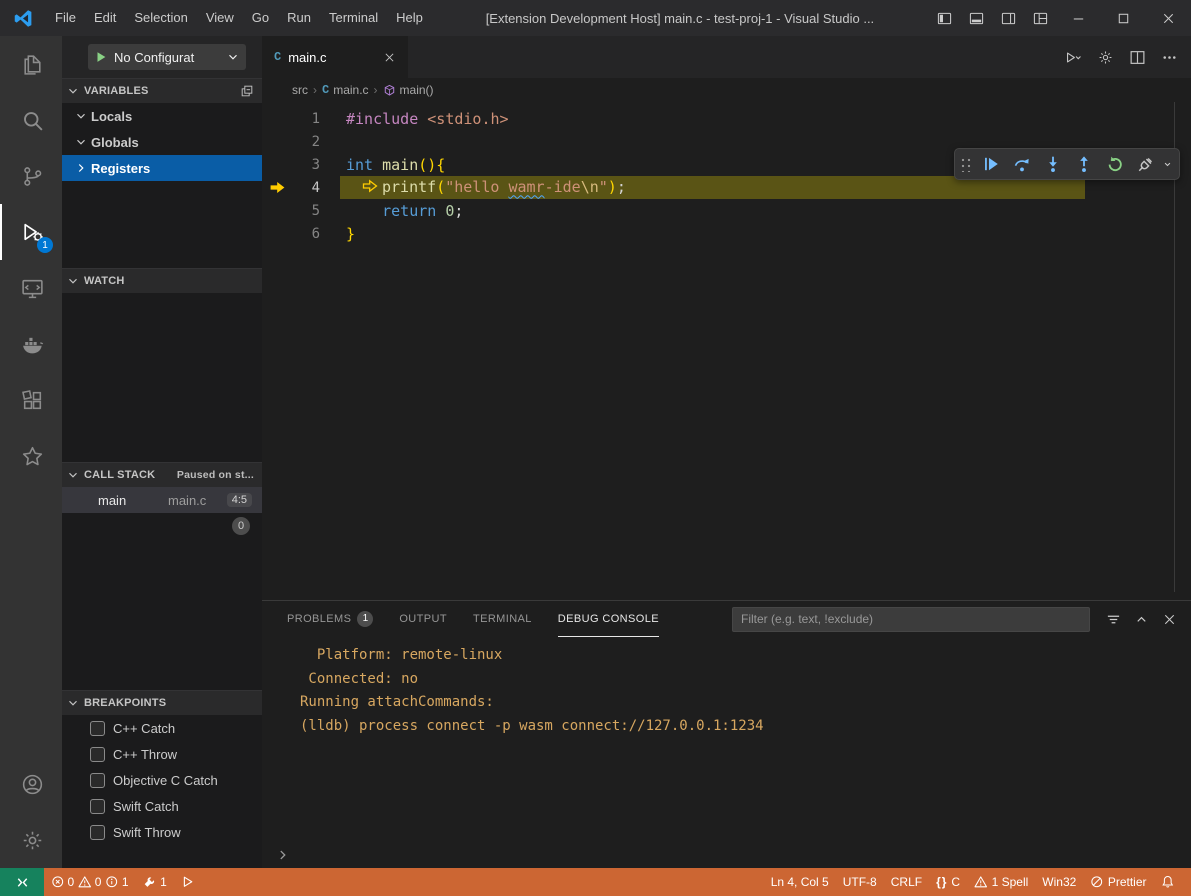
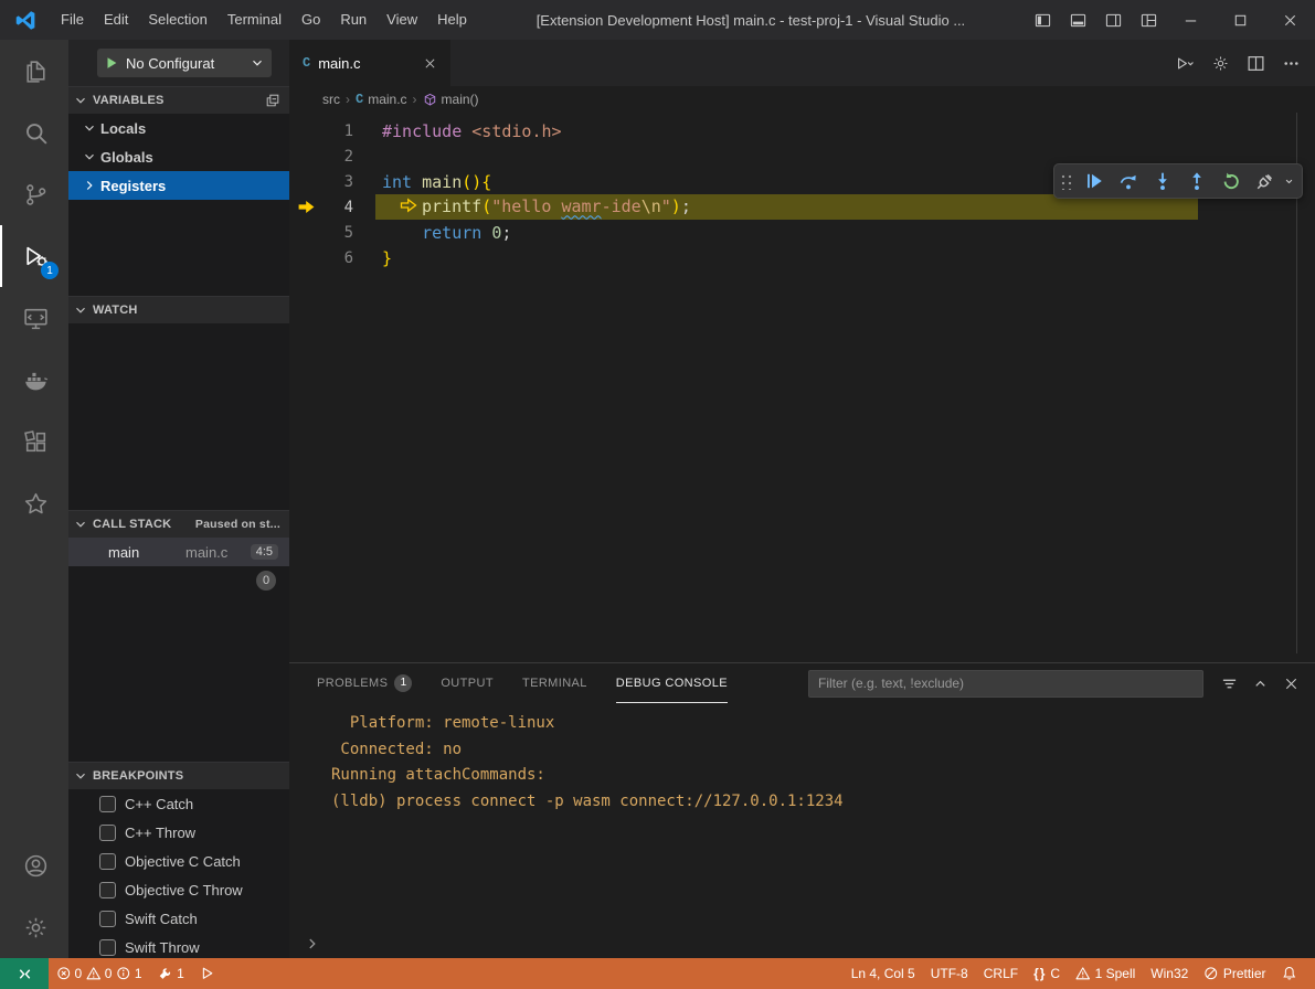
  File
  Edit
  Selection
- View
+ Terminal
  Go
  Run
- Terminal
+ View
  Help
  [Extension Development Host] main.c - test-proj-1 - Visual Studio ...
  1
  No Configurat
  VARIABLES
  Locals
  Globals
  Registers
  WATCH
  CALL STACK
  Paused on st...
  main
  main.c
  4:5
  0
  BREAKPOINTS
  C++ Catch
  C++ Throw
  Objective C Catch
+ Objective C Throw
  Swift Catch
  Swift Throw
  C
  main.c
  src
  ›
  C
  main.c
  ›
  main()
  1
  #include <stdio.h>
  2
  3
  int main(){
  4
  printf("hello wamr-ide\n");
  5
  return 0;
  6
  }
  PROBLEMS
  1
  OUTPUT
  TERMINAL
  DEBUG CONSOLE
  Filter (e.g. text, !exclude)
  Platform: remote-linux
  Connected: no
  Running attachCommands:
  (lldb) process connect -p wasm connect://127.0.0.1:1234
  0
  0
  1
  1
  Ln 4, Col 5
  UTF-8
  CRLF
  {}
  C
  1 Spell
  Win32
  Prettier
